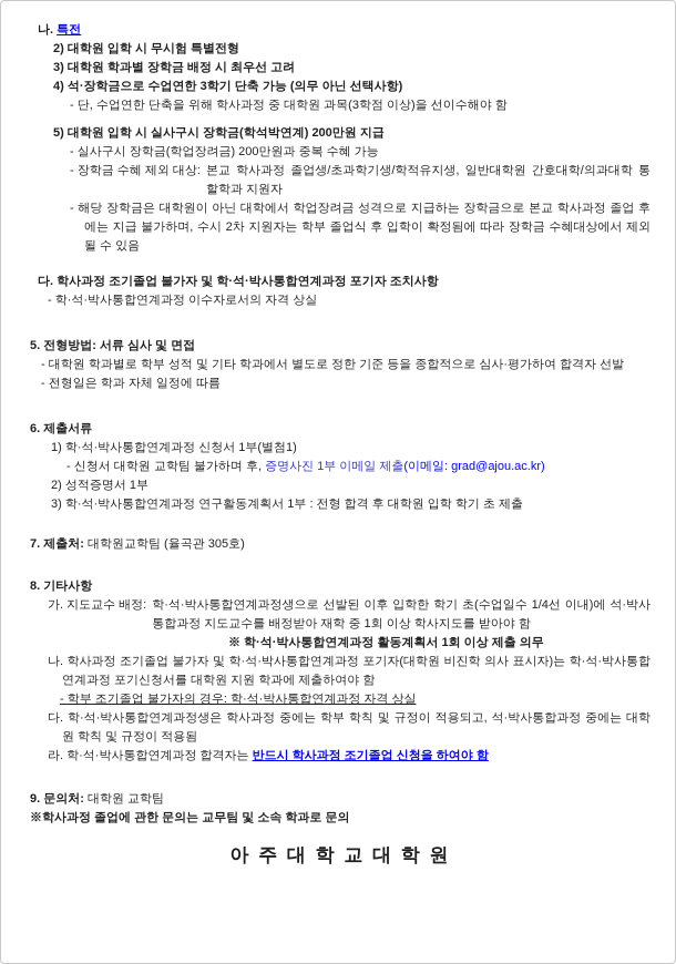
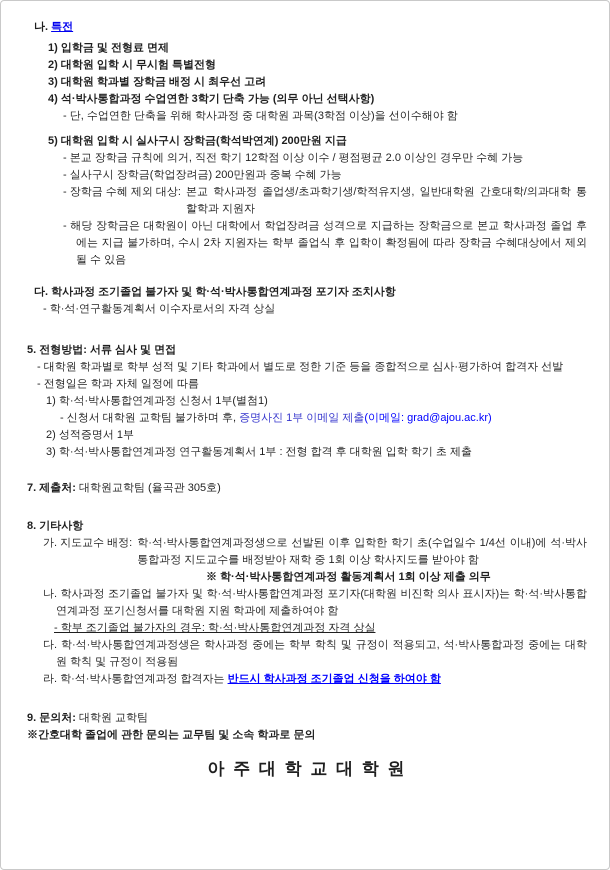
  나. 특전
+ 1) 입학금 및 전형료 면제
  2) 대학원 입학 시 무시험 특별전형
  3) 대학원 학과별 장학금 배정 시 최우선 고려
- 4) 석·장학금으로 수업연한 3학기 단축 가능 (의무 아닌 선택사항)
+ 4) 석·박사통합과정 수업연한 3학기 단축 가능 (의무 아닌 선택사항)
  - 단, 수업연한 단축을 위해 학사과정 중 대학원 과목(3학점 이상)을 선이수해야 함
  5) 대학원 입학 시 실사구시 장학금(학석박연계) 200만원 지급
+ - 본교 장학금 규칙에 의거, 직전 학기 12학점 이상 이수 / 평점평균 2.0 이상인 경우만 수혜 가능
  - 실사구시 장학금(학업장려금) 200만원과 중복 수혜 가능
  - 장학금 수혜 제외 대상:
  본교 학사과정 졸업생/초과학기생/학적유지생, 일반대학원 간호대학/의과대학 통할학과 지원자
  - 해당 장학금은 대학원이 아닌 대학에서 학업장려금 성격으로 지급하는 장학금으로 본교 학사과정 졸업 후에는 지급 불가하며, 수시 2차 지원자는 학부 졸업식 후 입학이 확정됨에 따라 장학금 수혜대상에서 제외될 수 있음
  다. 학사과정 조기졸업 불가자 및 학·석·박사통합연계과정 포기자 조치사항
- - 학·석·박사통합연계과정 이수자로서의 자격 상실
+ - 학·석·연구활동계획서 이수자로서의 자격 상실
  5. 전형방법: 서류 심사 및 면접
  - 대학원 학과별로 학부 성적 및 기타 학과에서 별도로 정한 기준 등을 종합적으로 심사·평가하여 합격자 선발
  - 전형일은 학과 자체 일정에 따름
- 6. 제출서류
  1) 학·석·박사통합연계과정 신청서 1부(별첨1)
  - 신청서 대학원 교학팀 불가하며 후, 증명사진 1부 이메일 제출(이메일: grad@ajou.ac.kr)
  2) 성적증명서 1부
  3) 학·석·박사통합연계과정 연구활동계획서 1부 : 전형 합격 후 대학원 입학 학기 초 제출
  7. 제출처: 대학원교학팀 (율곡관 305호)
  8. 기타사항
  가. 지도교수 배정:
  학·석·박사통합연계과정생으로 선발된 이후 입학한 학기 초(수업일수 1/4선 이내)에 석·박사통합과정 지도교수를 배정받아 재학 중 1회 이상 학사지도를 받아야 함
  ※ 학·석·박사통합연계과정 활동계획서 1회 이상 제출 의무
  나. 학사과정 조기졸업 불가자 및 학·석·박사통합연계과정 포기자(대학원 비진학 의사 표시자)는 학·석·박사통합연계과정 포기신청서를 대학원 지원 학과에 제출하여야 함
  - 학부 조기졸업 불가자의 경우: 학·석·박사통합연계과정 자격 상실
  다. 학·석·박사통합연계과정생은 학사과정 중에는 학부 학칙 및 규정이 적용되고, 석·박사통합과정 중에는 대학원 학칙 및 규정이 적용됨
  라. 학·석·박사통합연계과정 합격자는 반드시 학사과정 조기졸업 신청을 하여야 함
  9. 문의처: 대학원 교학팀
- ※학사과정 졸업에 관한 문의는 교무팀 및 소속 학과로 문의
+ ※간호대학 졸업에 관한 문의는 교무팀 및 소속 학과로 문의
  아 주 대 학 교 대 학 원
